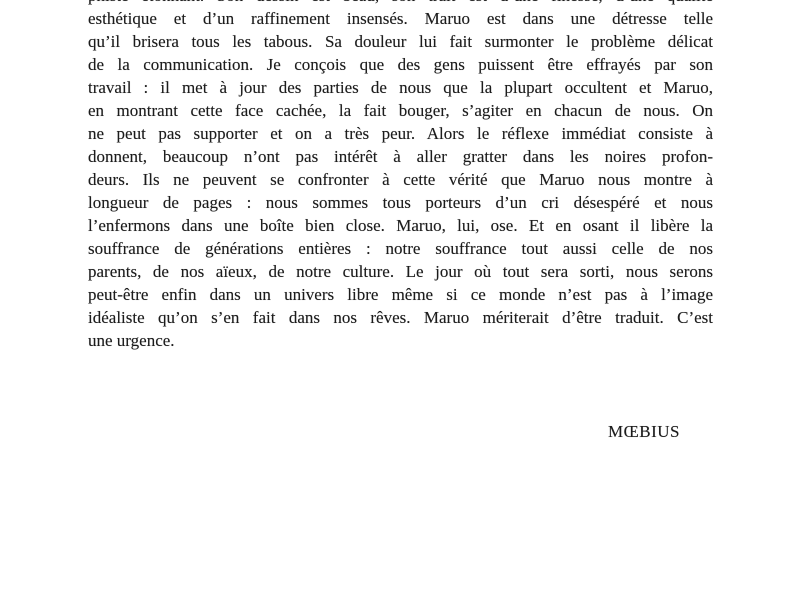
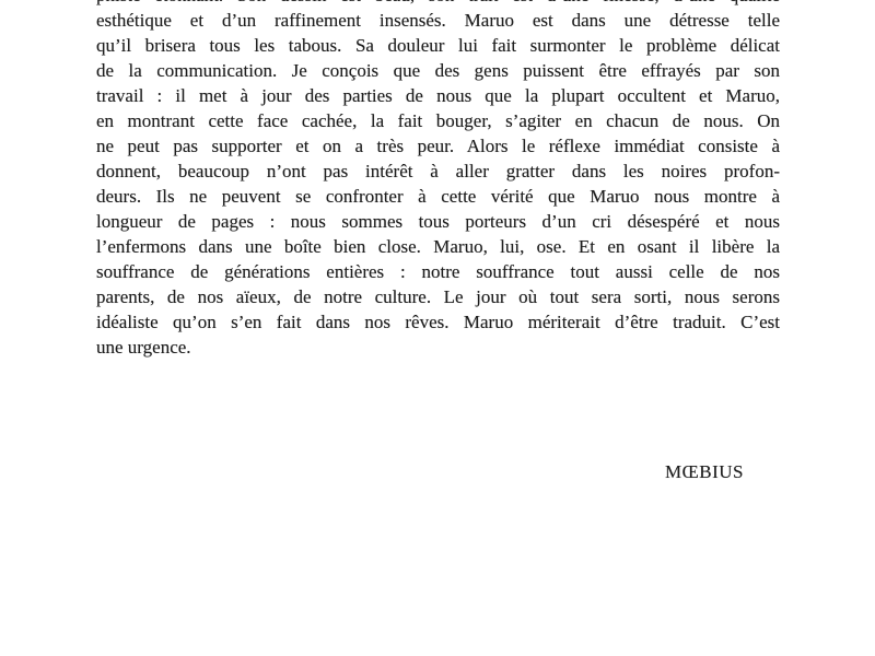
  esthétique et d’un raffinement insensés. Maruo est dans une détresse telle
  qu’il brisera tous les tabous. Sa douleur lui fait surmonter le problème délicat
  de la communication. Je conçois que des gens puissent être effrayés par son
  travail : il met à jour des parties de nous que la plupart occultent et Maruo,
  en montrant cette face cachée, la fait bouger, s’agiter en chacun de nous. On
  ne peut pas supporter et on a très peur. Alors le réflexe immédiat consiste à
  donnent, beaucoup n’ont pas intérêt à aller gratter dans les noires profon-
  deurs. Ils ne peuvent se confronter à cette vérité que Maruo nous montre à
  longueur de pages : nous sommes tous porteurs d’un cri désespéré et nous
  l’enfermons dans une boîte bien close. Maruo, lui, ose. Et en osant il libère la
  souffrance de générations entières : notre souffrance tout aussi celle de nos
  parents, de nos aïeux, de notre culture. Le jour où tout sera sorti, nous serons
- peut-être enfin dans un univers libre même si ce monde n’est pas à l’image
  idéaliste qu’on s’en fait dans nos rêves. Maruo mériterait d’être traduit. C’est
  une urgence.
  MŒBIUS
